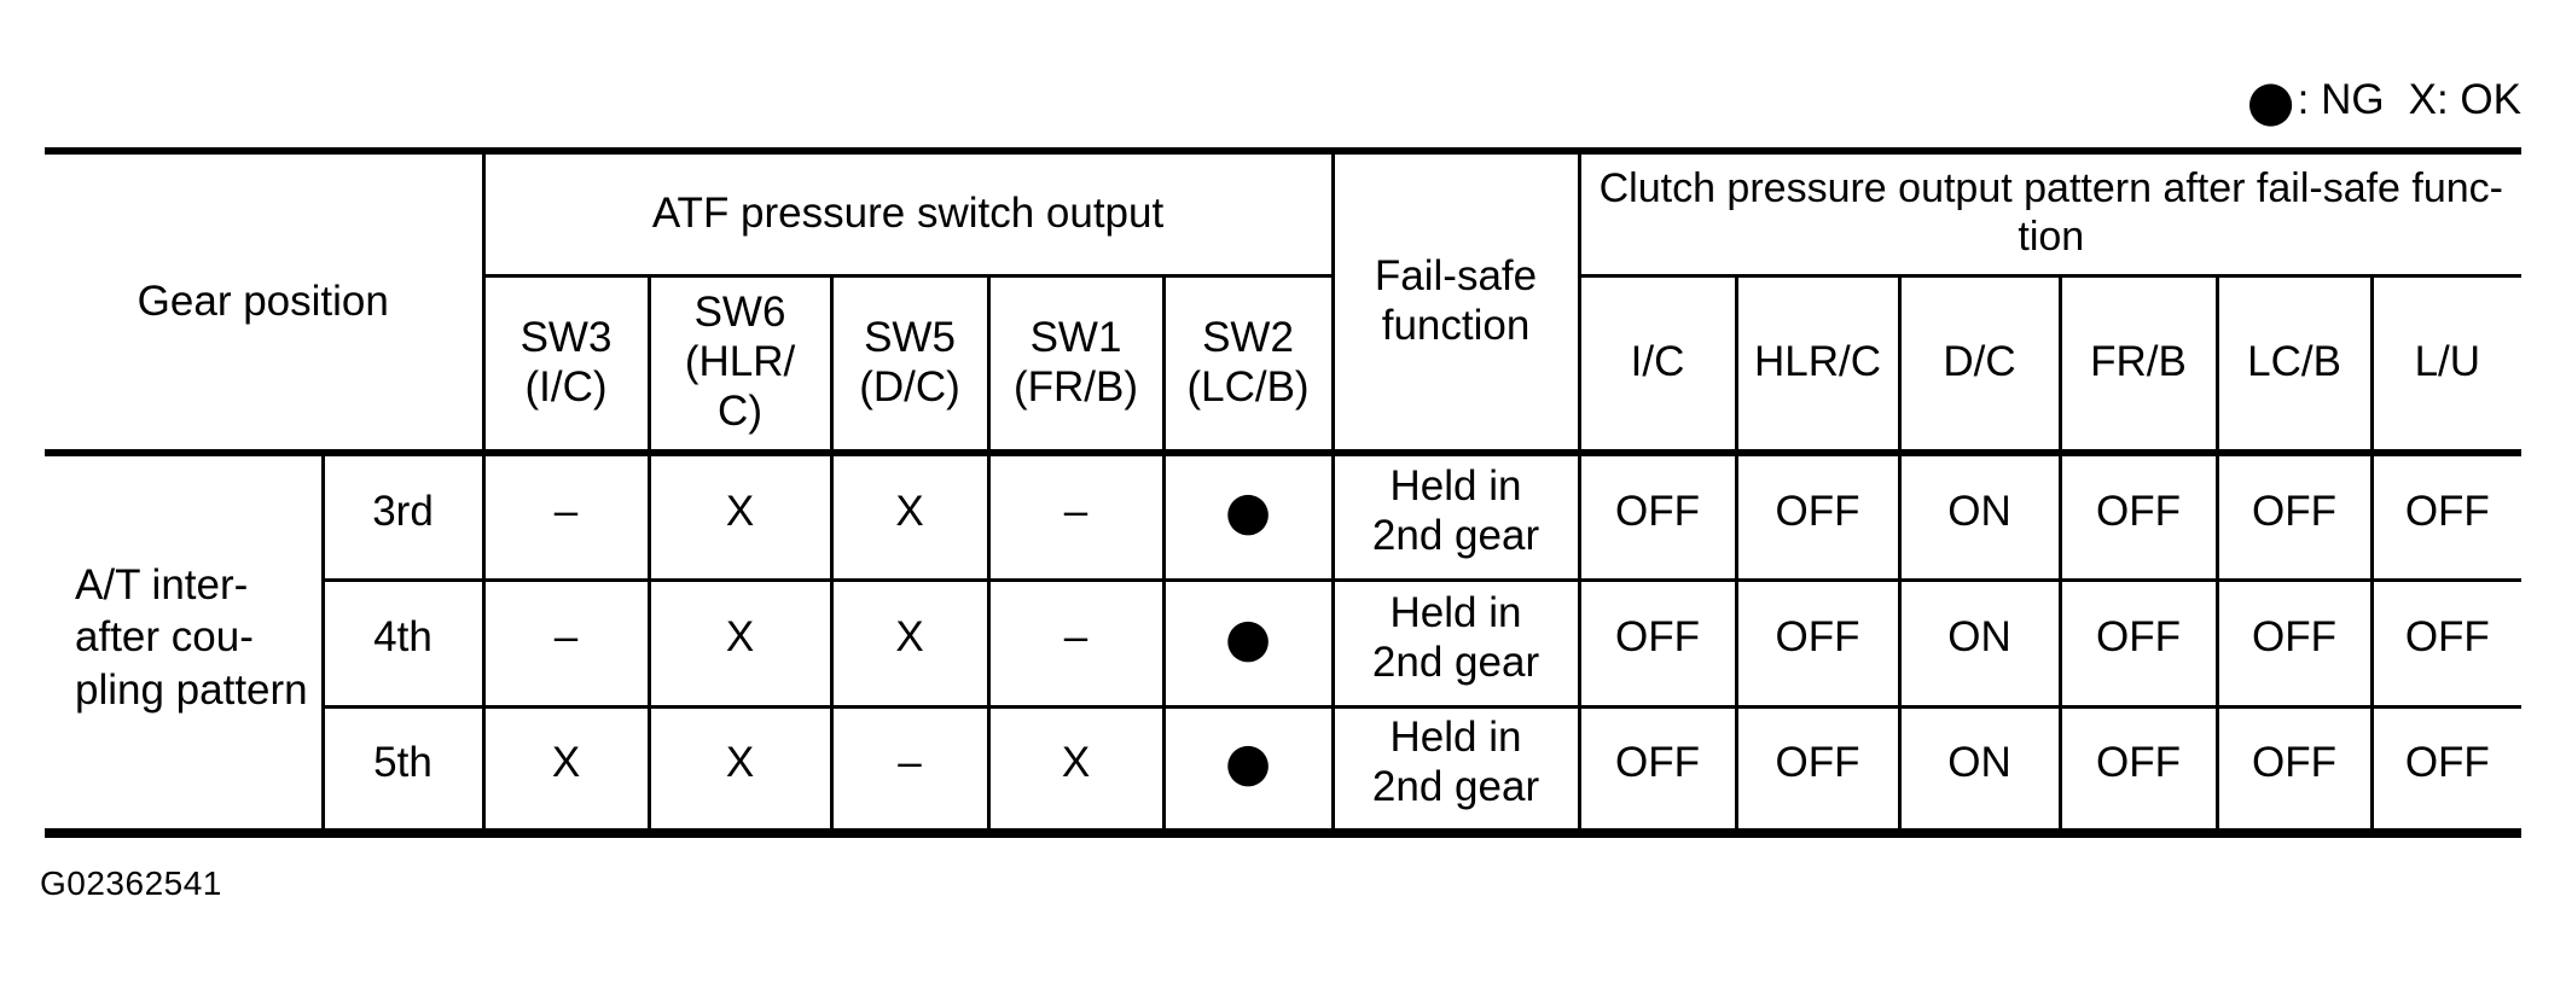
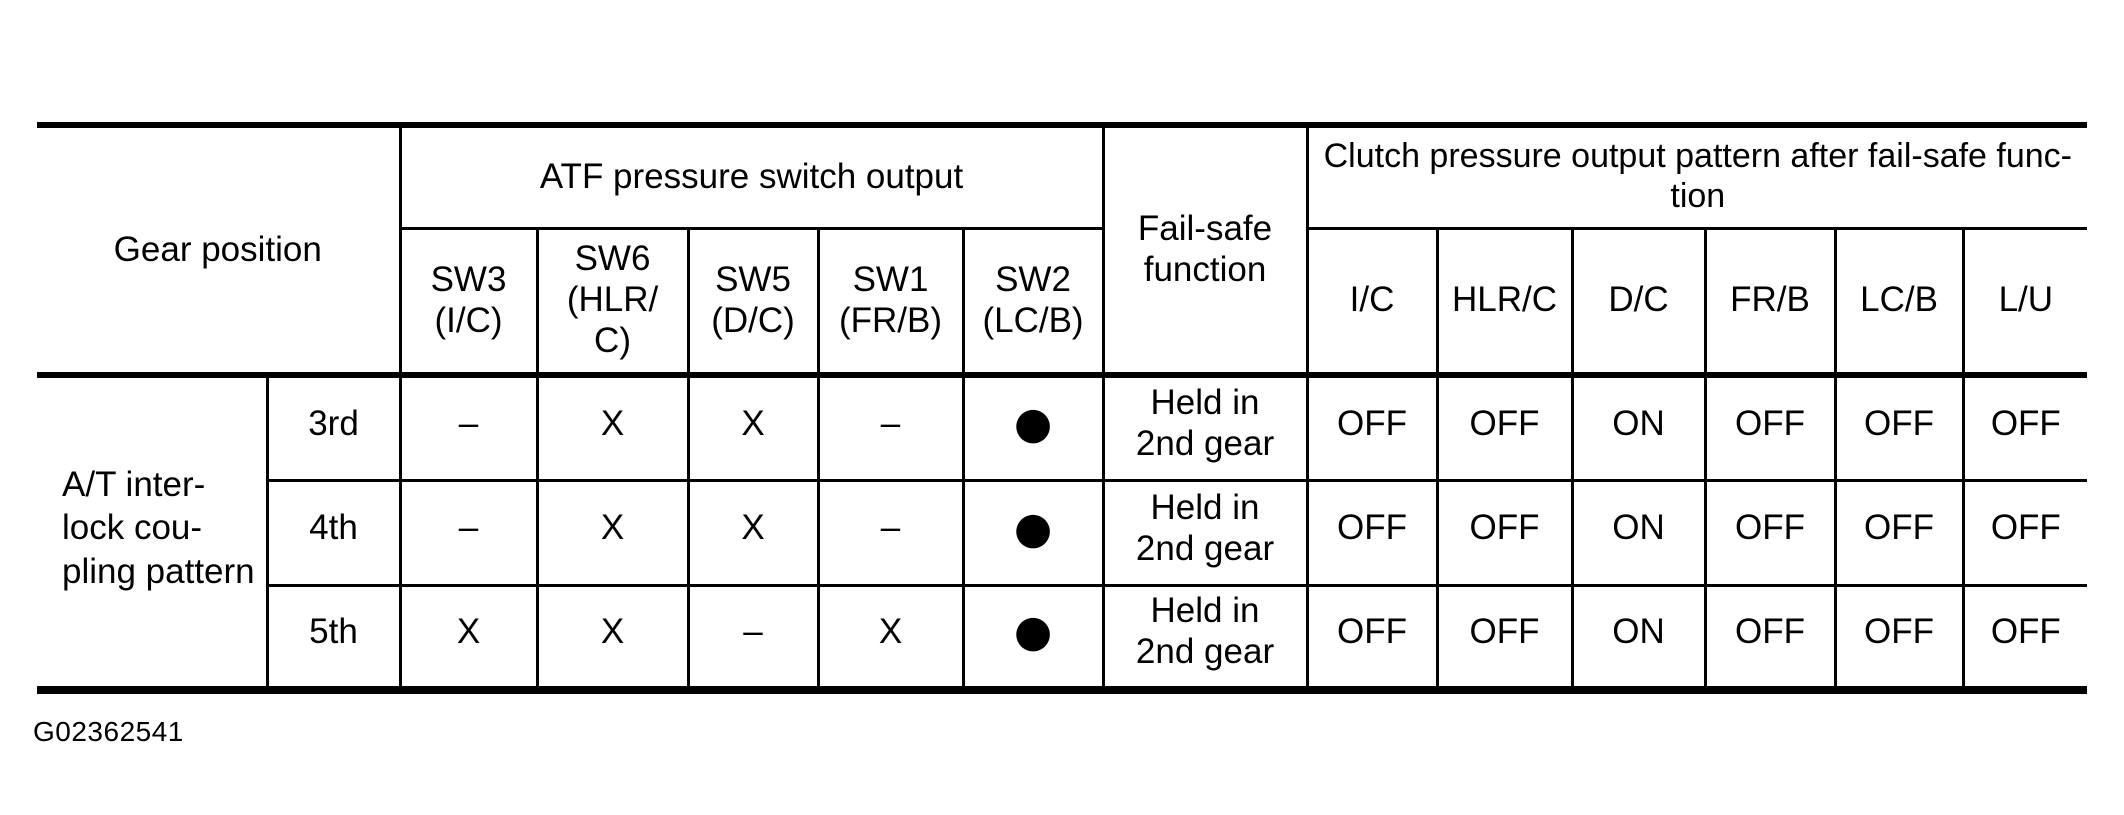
- ●
- : NG
- X
- : OK
  Gear position	ATF pressure switch output	Fail-safe function	Clutch pressure output pattern after fail-safe func- tion
  SW3 (I/C)	SW6 (HLR/ C)	SW5 (D/C)	SW1 (FR/B)	SW2 (LC/B)	I/C	HLR/C	D/C	FR/B	LC/B	L/U
- A/T inter- after cou- pling pattern	3rd	–	X	X	–	●	Held in 2nd gear	OFF	OFF	ON	OFF	OFF	OFF
+ A/T inter- lock cou- pling pattern	3rd	–	X	X	–	●	Held in 2nd gear	OFF	OFF	ON	OFF	OFF	OFF
  4th	–	X	X	–	●	Held in 2nd gear	OFF	OFF	ON	OFF	OFF	OFF
  5th	X	X	–	X	●	Held in 2nd gear	OFF	OFF	ON	OFF	OFF	OFF
  G02362541
